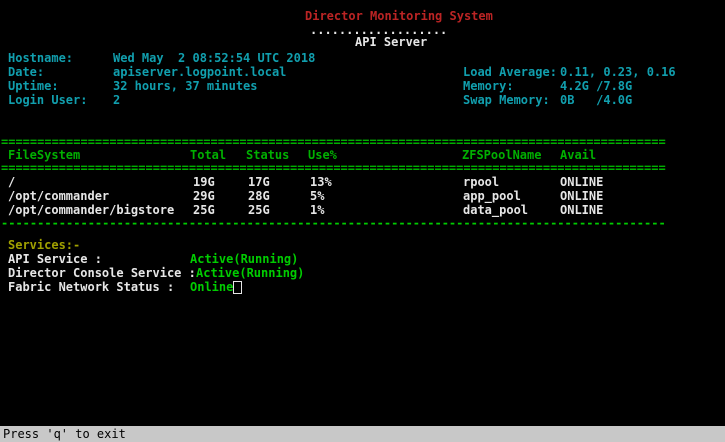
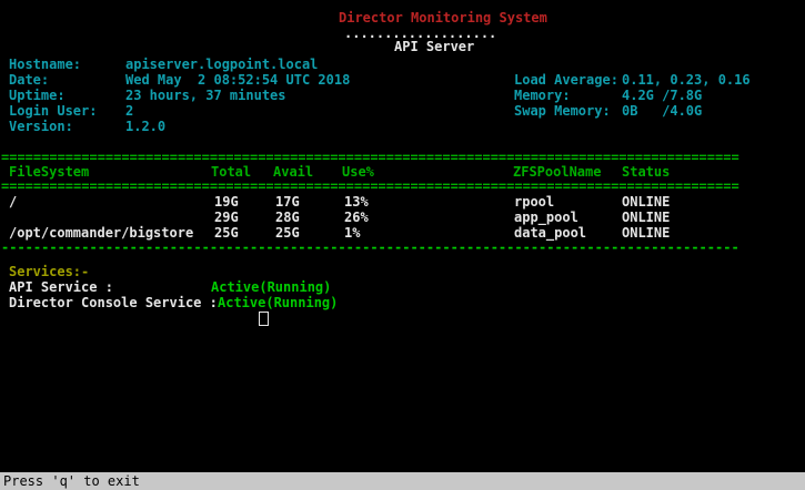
  Director Monitoring System
  ...................
  API Server
  Hostname:
- Wed May 2 08:52:54 UTC 2018
+ apiserver.logpoint.local
  Date:
- apiserver.logpoint.local
+ Wed May 2 08:52:54 UTC 2018
  Uptime:
- 32 hours, 37 minutes
+ 23 hours, 37 minutes
  Login User:
  2
+ Version:
+ 1.2.0
  Load Average:
  0.11, 0.23, 0.16
  Memory:
  4.2G /7.8G
  Swap Memory:
  0B /4.0G
  ============================================================================================
  FileSystem
  Total
- Status
+ Avail
  Use%
  ZFSPoolName
- Avail
+ Status
  ============================================================================================
  /
  19G
  17G
  13%
  rpool
  ONLINE
- /opt/commander
  29G
  28G
- 5%
+ 26%
  app_pool
  ONLINE
  /opt/commander/bigstore
  25G
  25G
  1%
  data_pool
  ONLINE
  --------------------------------------------------------------------------------------------
  Services:-
  API Service :
  Active(Running)
  Director Console Service :
  Active(Running)
- Fabric Network Status :
- Online
  Press 'q' to exit
